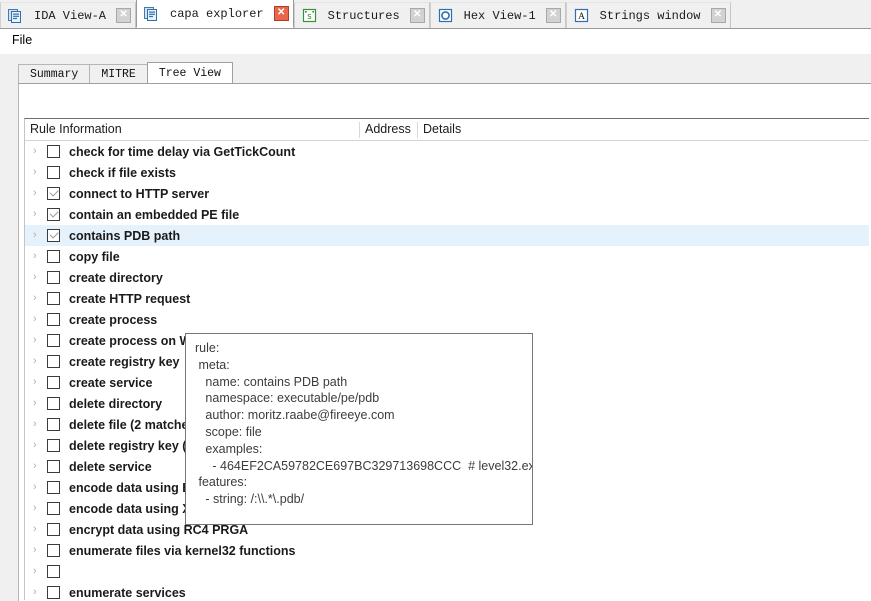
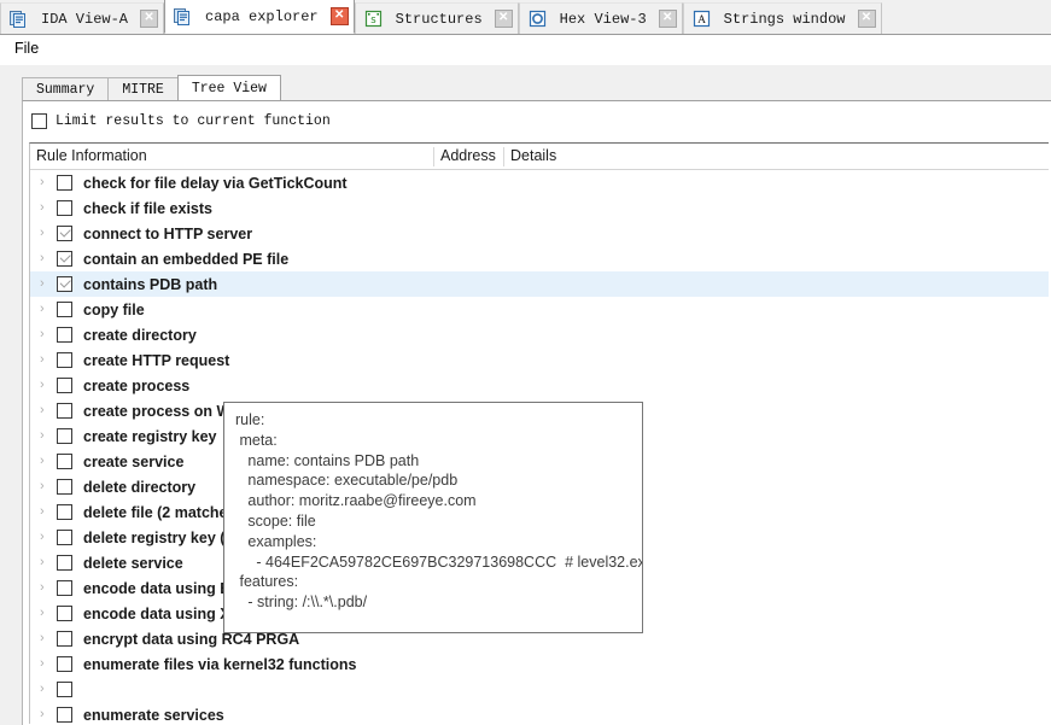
  IDA View-A
  ✕
  capa explorer
  ✕
  s
  Structures
  ✕
- Hex View-1
+ Hex View-3
  ✕
  A
  Strings window
  ✕
  File
  Summary
  MITRE
  Tree View
+ Limit results to current function
  Rule Information
  Address
  Details
  ›
- check for time delay via GetTickCount
+ check for file delay via GetTickCount
  ›
  check if file exists
  ›
  connect to HTTP server
  ›
  contain an embedded PE file
  ›
  contains PDB path
  ›
  copy file
  ›
  create directory
  ›
  create HTTP request
  ›
  create process
  ›
  ›
  create registry key
  ›
  create service
  ›
  delete directory
  ›
  delete file (2 match
  ›
  ›
  delete service
  ›
  ›
  ›
  encrypt data using RC4 PRGA
  ›
  enumerate files via kernel32 functions
  ›
  ›
  enumerate services
  rule:
  meta:
  name: contains PDB path
  namespace: executable/pe/pdb
  author: moritz.raabe@fireeye.com
  scope: file
  examples:
  - 464EF2CA59782CE697BC329713698CCC # level32.ex
  features:
  - string: /:\\.*\.pdb/
